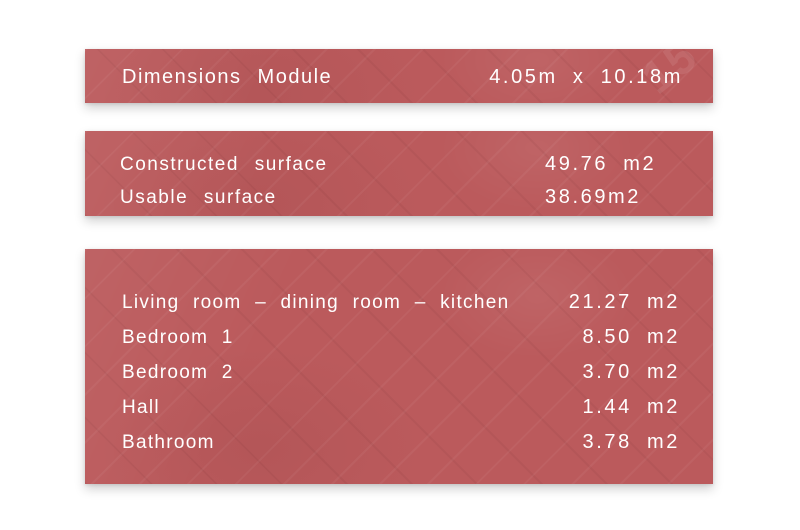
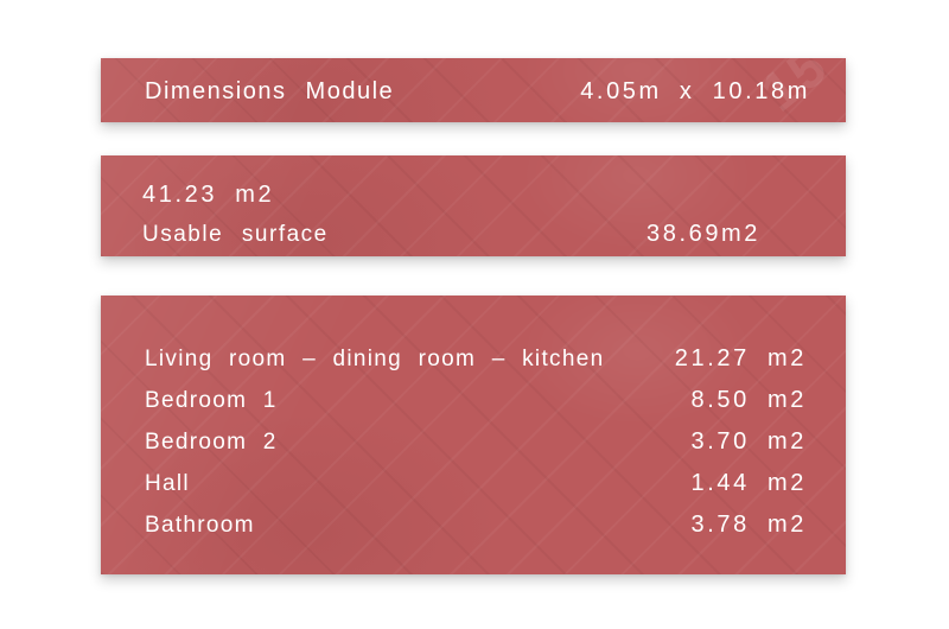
  Dimensions Module
  4.05m x 10.18m
- Constructed surface
- 49.76 m2
+ 41.23 m2
  Usable surface
  38.69m2
  Living room – dining room – kitchen
  21.27 m2
  Bedroom 1
  8.50 m2
  Bedroom 2
  3.70 m2
  Hall
  1.44 m2
  Bathroom
  3.78 m2
